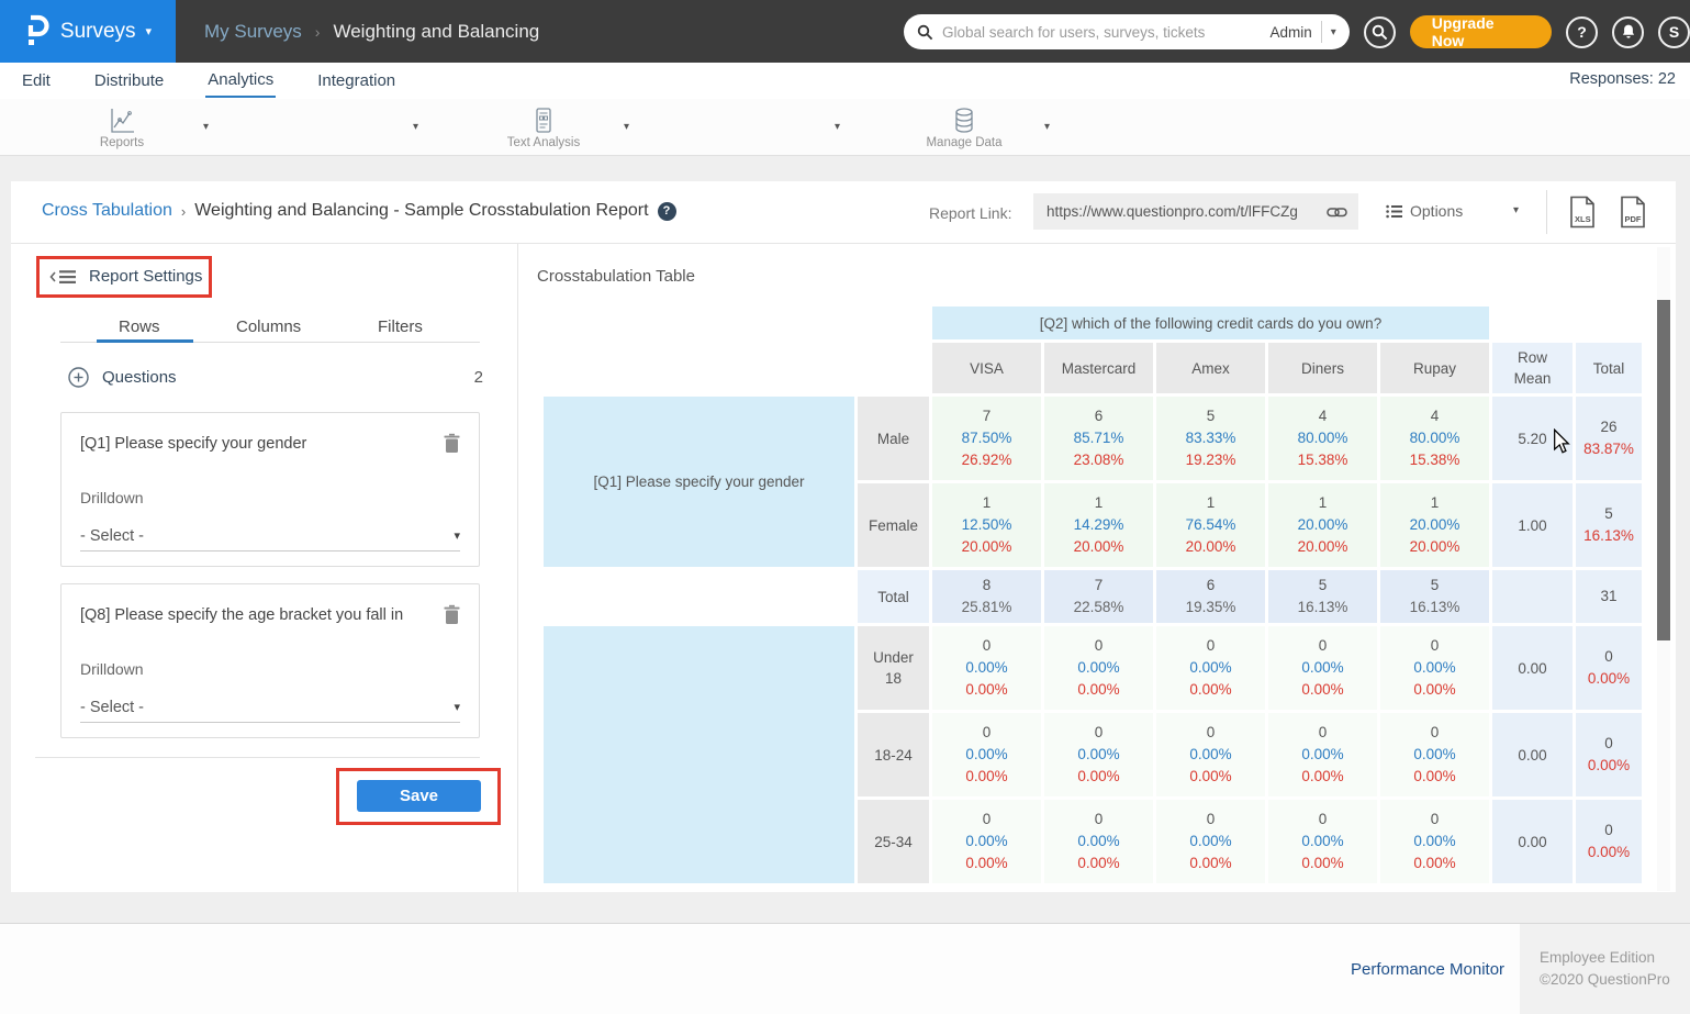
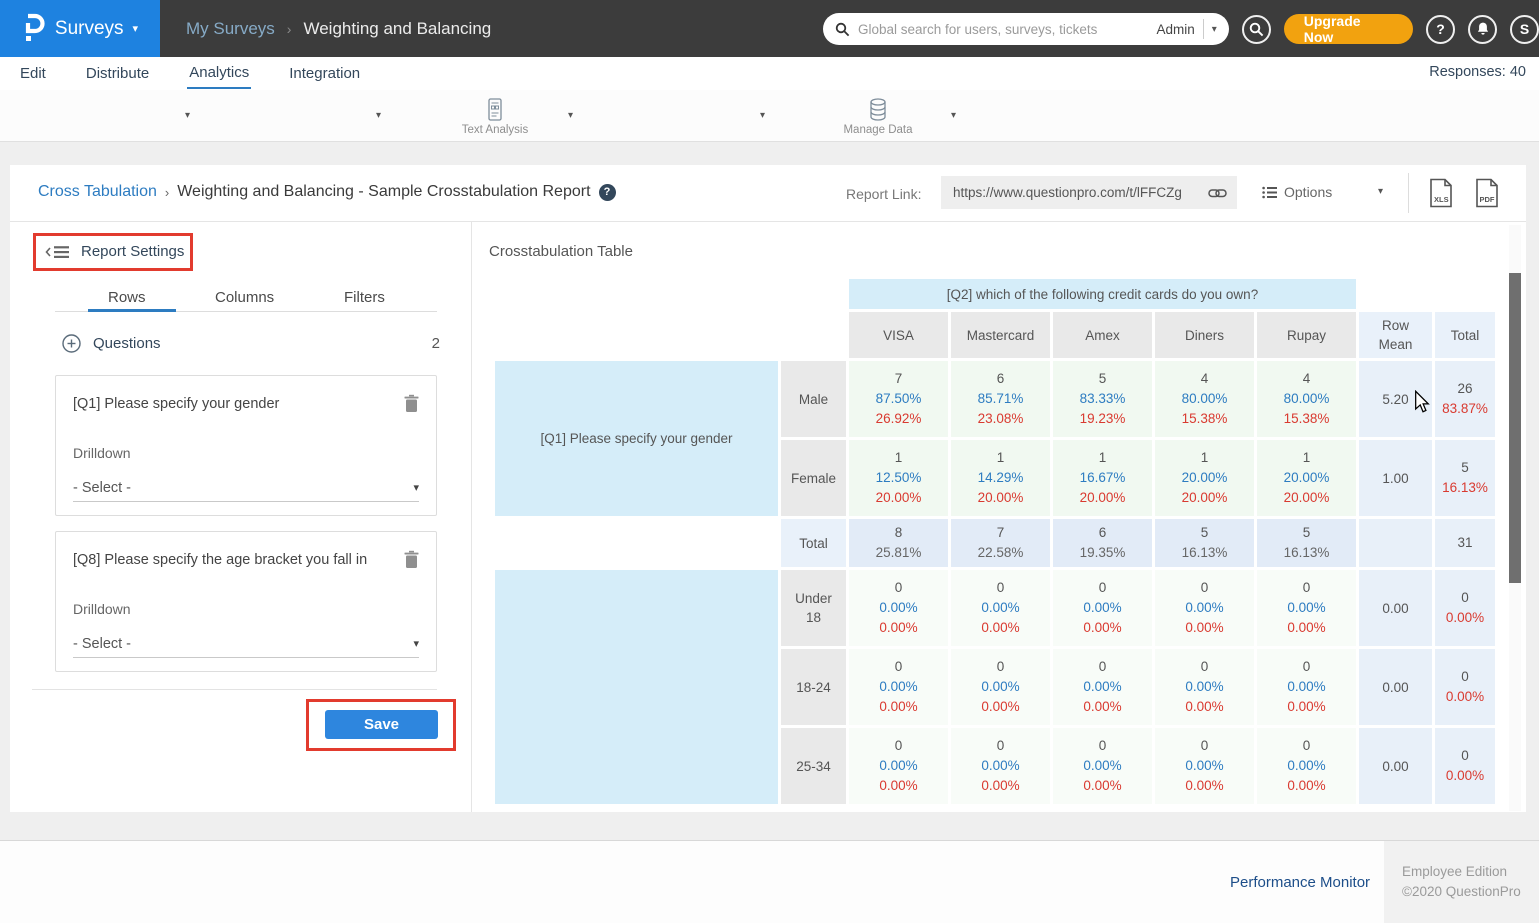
  Surveys
  ▾
  My Surveys
  ›
  Weighting and Balancing
  Global search for users, surveys, tickets
  Admin
  ▾
  Upgrade Now
  ?
  S
  Edit
  Distribute
  Analytics
  Integration
- Responses: 22
+ Responses: 40
- Reports
  ▾
  ▾
  Text Analysis
  ▾
  ▾
  Manage Data
  ▾
  Cross Tabulation
  ›
  Weighting and Balancing - Sample Crosstabulation Report
  ?
  Report Link:
  https://www.questionpro.com/t/lFFCZg
  Options
  ▾
  XLS
  PDF
  Report Settings
  Rows
  Columns
  Filters
  Questions
  2
  [Q1] Please specify your gender
  Drilldown
  - Select -
  ▾
  [Q8] Please specify the age bracket you fall in
  Drilldown
  - Select -
  ▾
  Save
  Crosstabulation Table
  	[Q2] which of the following credit cards do you own?
  	VISA	Mastercard	Amex	Diners	Rupay	RowMean	Total
  [Q1] Please specify your gender	Male	787.50%26.92%	685.71%23.08%	583.33%19.23%	480.00%15.38%	480.00%15.38%	5.20	2683.87%
- Female	112.50%20.00%	114.29%20.00%	176.54%20.00%	120.00%20.00%	120.00%20.00%	1.00	516.13%
+ Female	112.50%20.00%	114.29%20.00%	116.67%20.00%	120.00%20.00%	120.00%20.00%	1.00	516.13%
  	Total	825.81%	722.58%	619.35%	516.13%	516.13%		31
  	Under18	00.00%0.00%	00.00%0.00%	00.00%0.00%	00.00%0.00%	00.00%0.00%	0.00	00.00%
  18-24	00.00%0.00%	00.00%0.00%	00.00%0.00%	00.00%0.00%	00.00%0.00%	0.00	00.00%
  25-34	00.00%0.00%	00.00%0.00%	00.00%0.00%	00.00%0.00%	00.00%0.00%	0.00	00.00%
  Performance Monitor
  Employee Edition
  ©2020 QuestionPro
